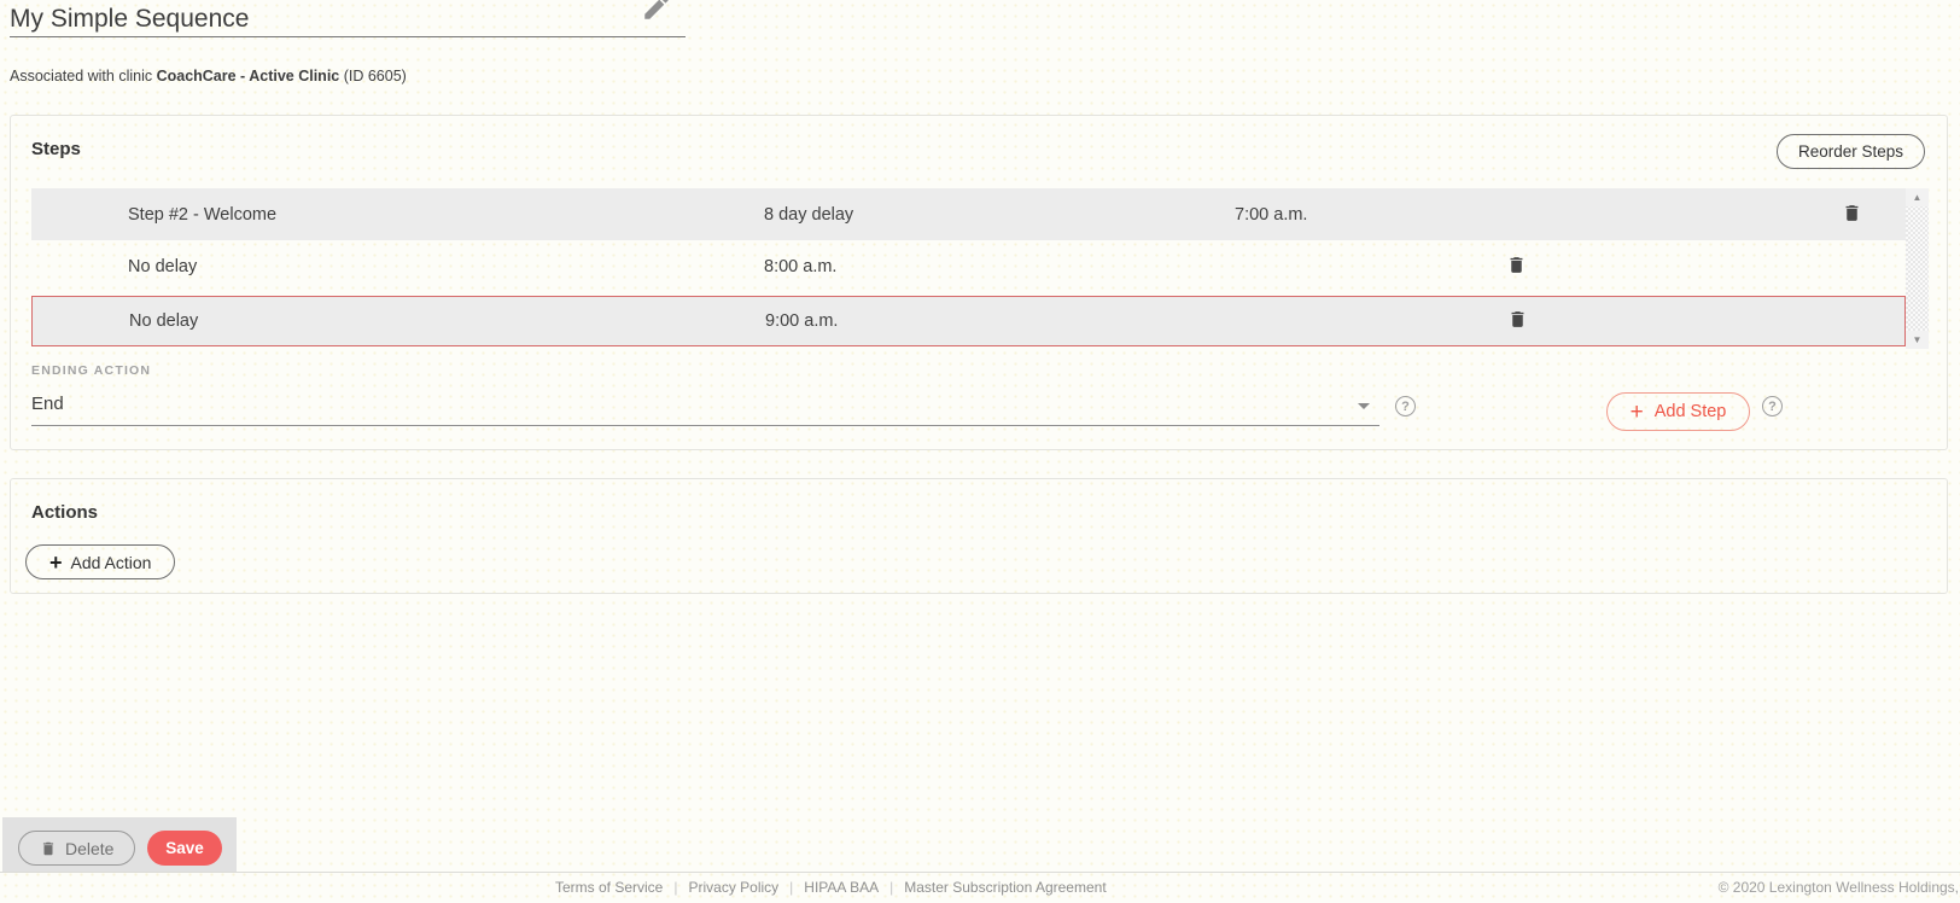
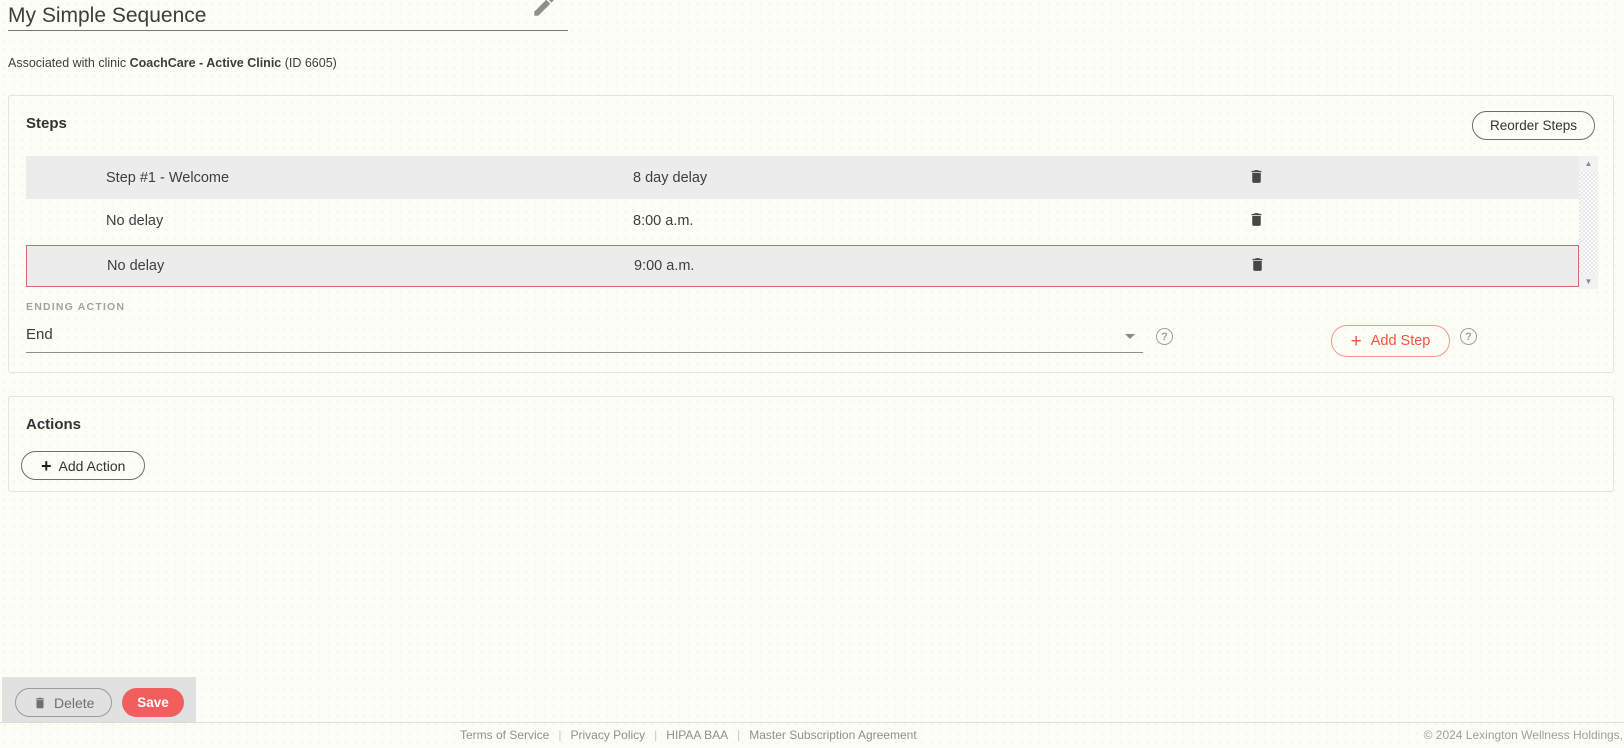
  My Simple Sequence
  Associated with clinic CoachCare - Active Clinic (ID 6605)
  Steps
  Reorder Steps
- Step #2 - Welcome
+ Step #1 - Welcome
  8 day delay
- 7:00 a.m.
  No delay
  8:00 a.m.
  No delay
  9:00 a.m.
  ▲
  ▼
  ENDING ACTION
  End
  ?
  +
  Add Step
  ?
  Actions
  +
  Add Action
  Delete
  Save
  Terms of Service
  |
  Privacy Policy
  |
  HIPAA BAA
  |
  Master Subscription Agreement
- © 2020 Lexington Wellness Holdings,
+ © 2024 Lexington Wellness Holdings,
